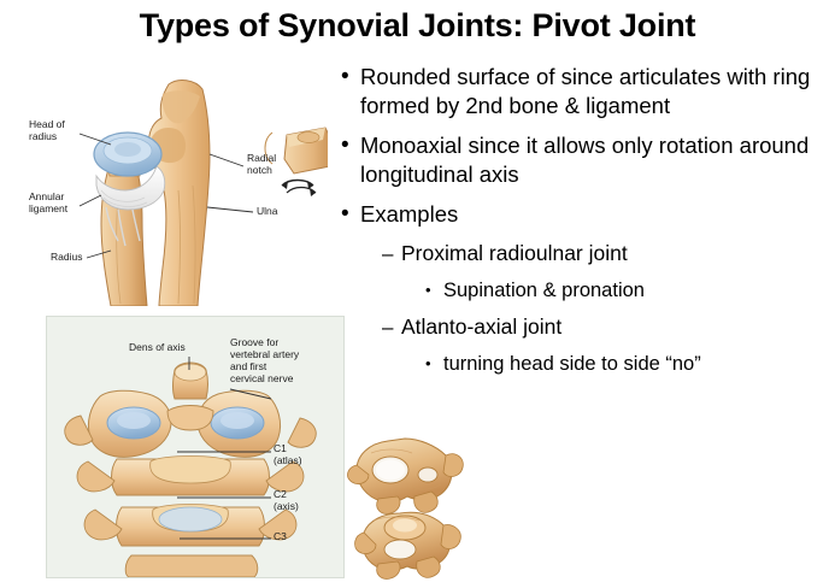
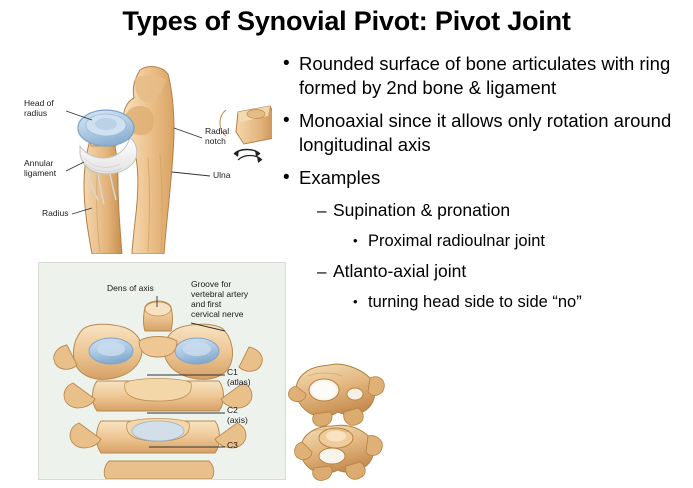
- Types of Synovial Joints: Pivot Joint
+ Types of Synovial Pivot: Pivot Joint
  •
- Rounded surface of since articulates with ring formed by 2nd bone & ligament
+ Rounded surface of bone articulates with ring formed by 2nd bone & ligament
  •
  Monoaxial since it allows only rotation around longitudinal axis
  •
  Examples
  –
- Proximal radioulnar joint
+ Supination & pronation
  •
- Supination & pronation
+ Proximal radioulnar joint
  –
  Atlanto-axial joint
  •
  turning head side to side “no”
  Head of
  radius
  Radial
  notch
  Annular
  ligament
  Ulna
  Radius
  Dens of axis
  Groove for
  vertebral artery
  and first
  cervical nerve
  C1
  (atlas)
  C2
  (axis)
  C3
